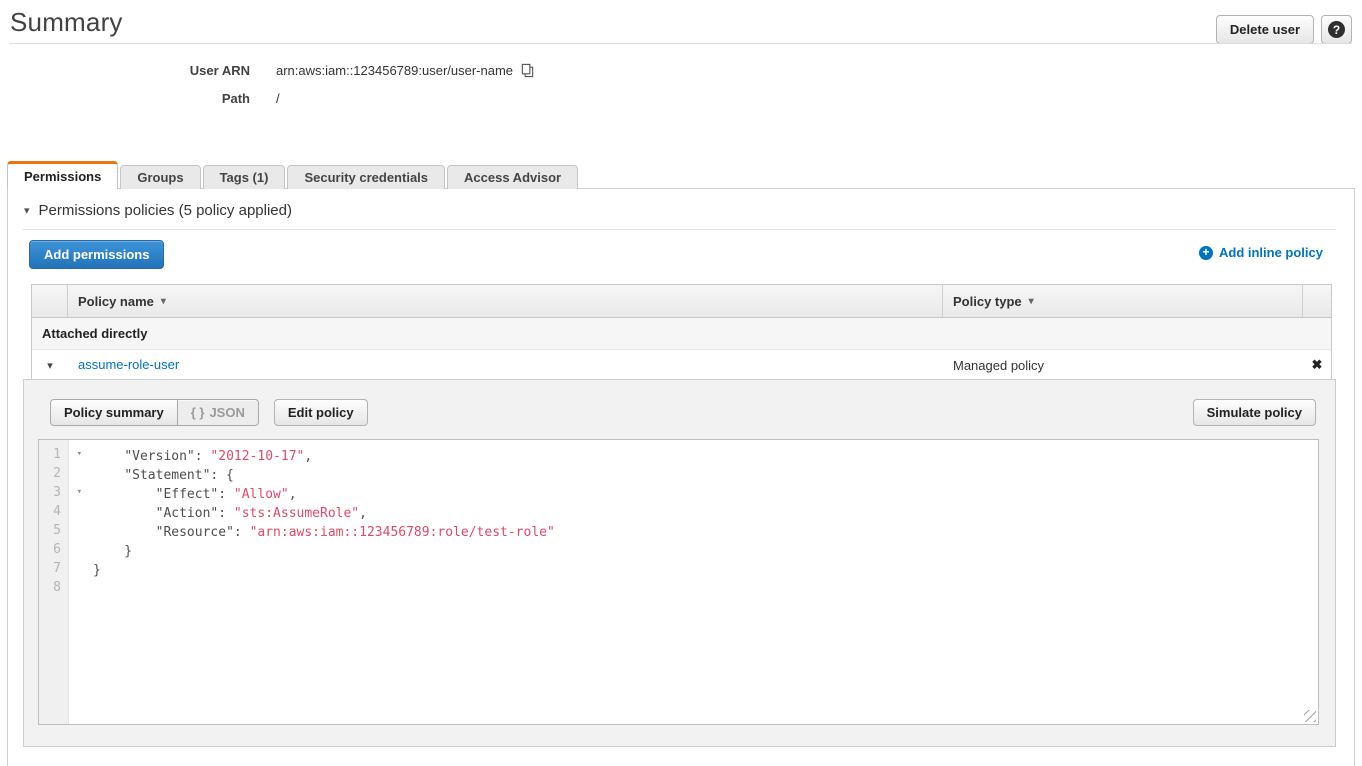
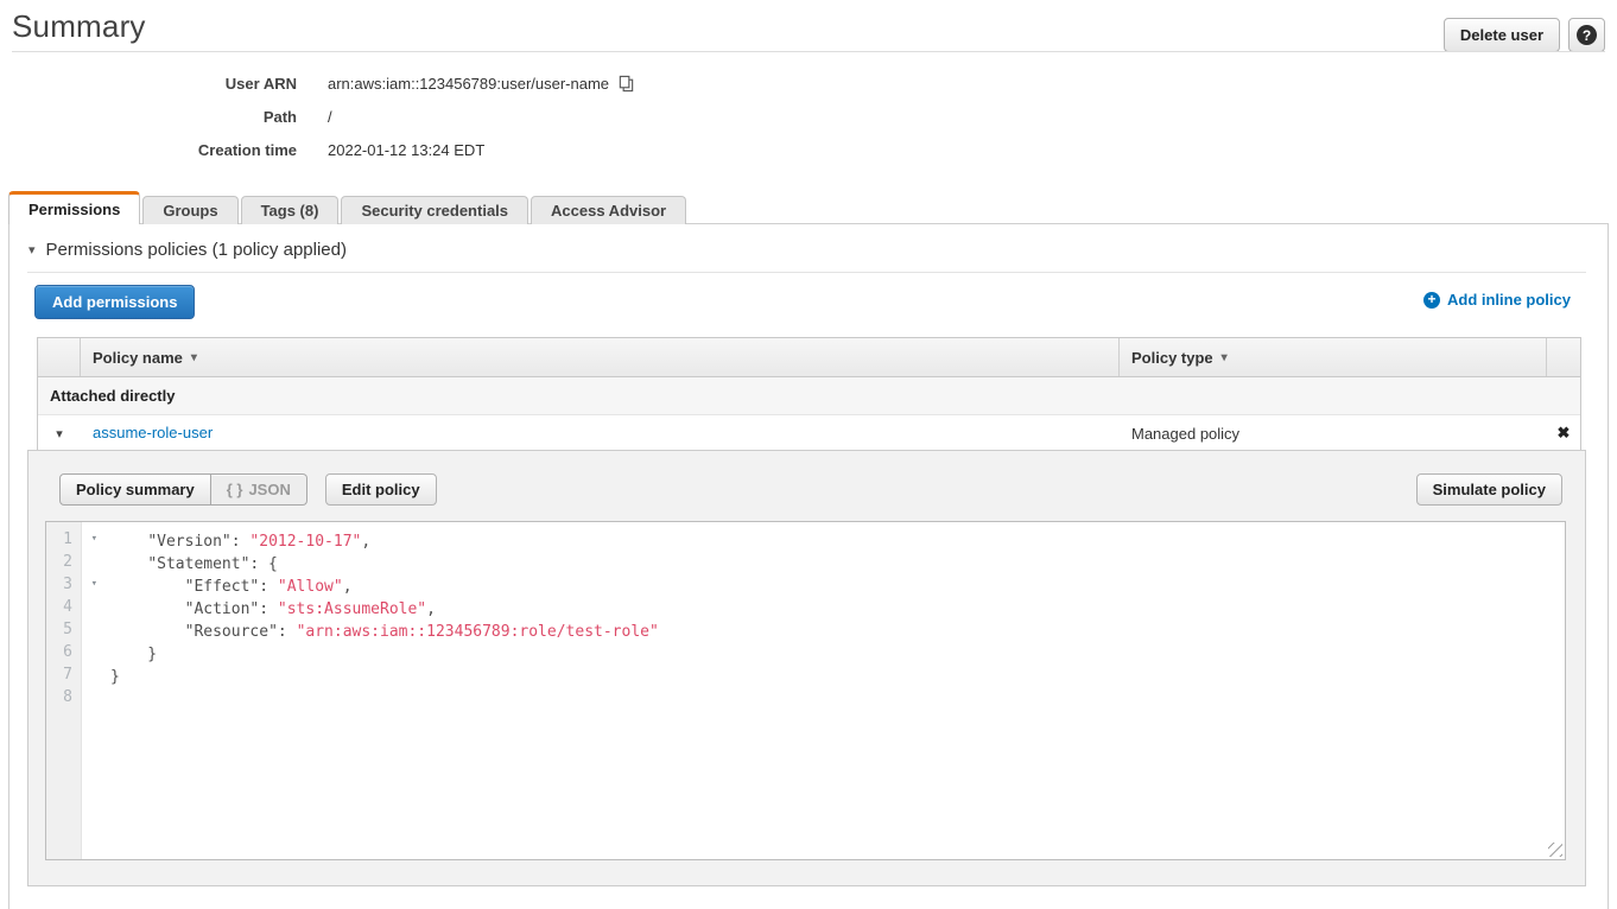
  Summary
  Delete user
  ?
  User ARN
  arn:aws:iam::123456789:user/user-name
  Path
  /
+ Creation time
+ 2022-01-12 13:24 EDT
  Permissions
  Groups
- Tags (1)
+ Tags (8)
  Security credentials
  Access Advisor
  ▾
- Permissions policies (5 policy applied)
+ Permissions policies (1 policy applied)
  Add permissions
  +
  Add inline policy
  Policy name
  ▾
  Policy type
  ▾
  Attached directly
  ▾
  assume-role-user
  Managed policy
  ✖
  Policy summary
  { }
  JSON
  Edit policy
  Simulate policy
  1
  ▾
  2
  3
  ▾
  4
  5
  6
  7
  8
  "Version": "2012-10-17",
  "Statement": {
  "Effect": "Allow",
  "Action": "sts:AssumeRole",
  "Resource": "arn:aws:iam::123456789:role/test-role"
  }
  }
